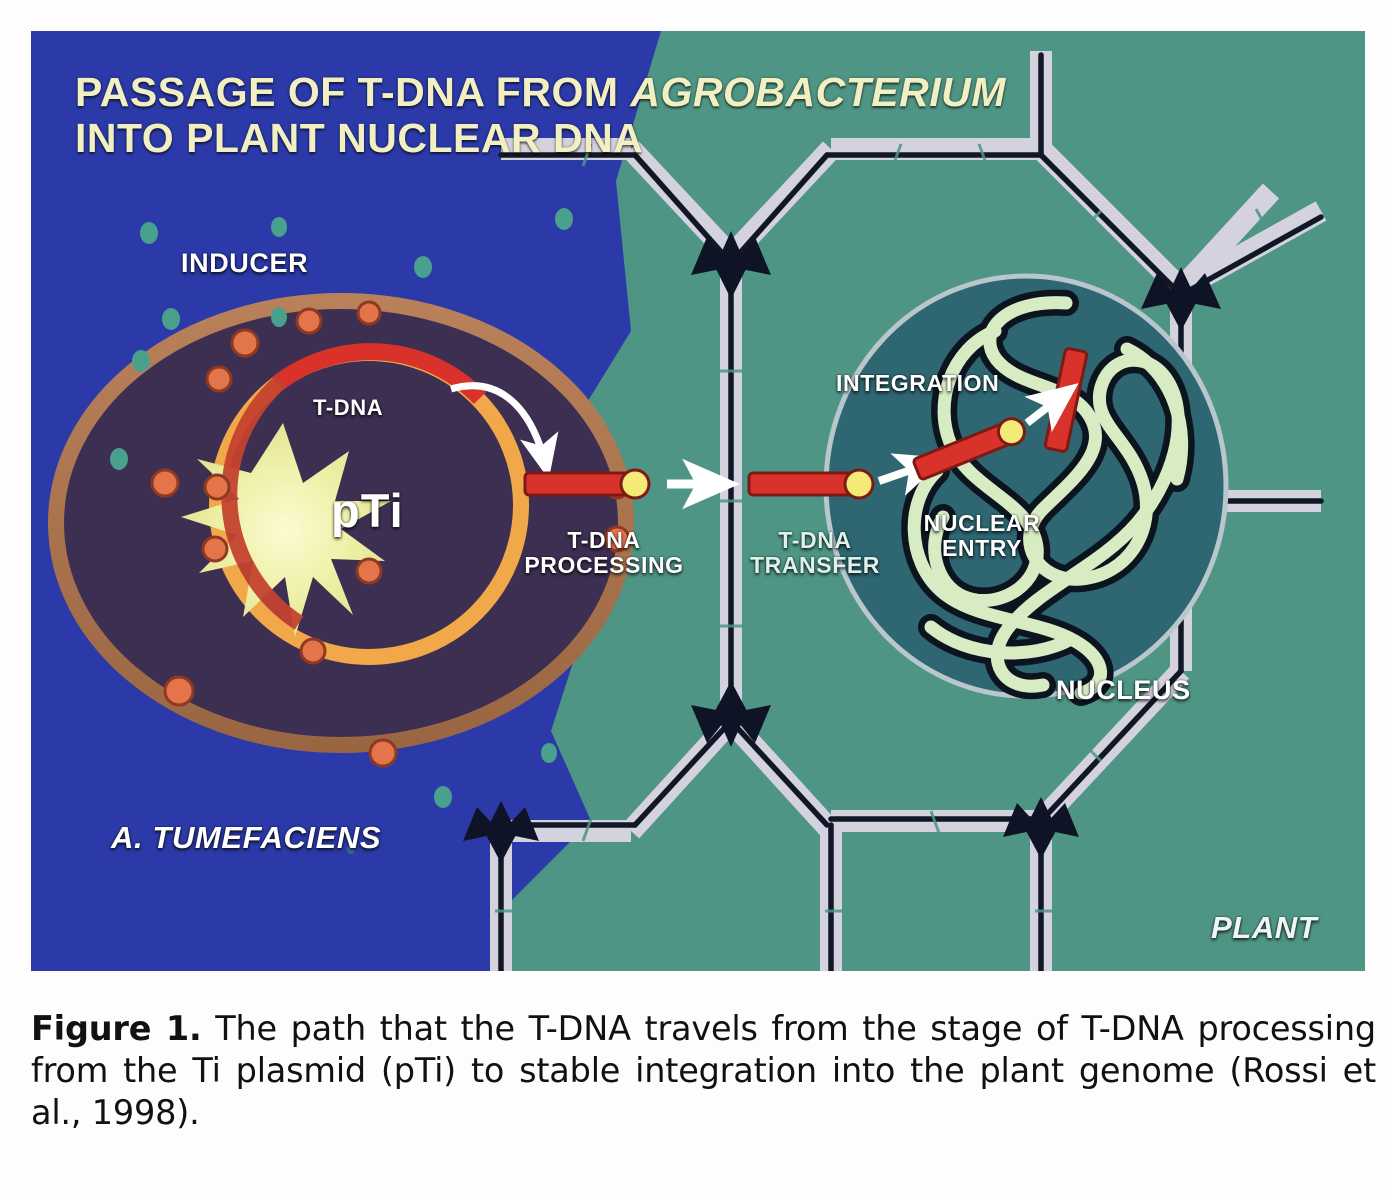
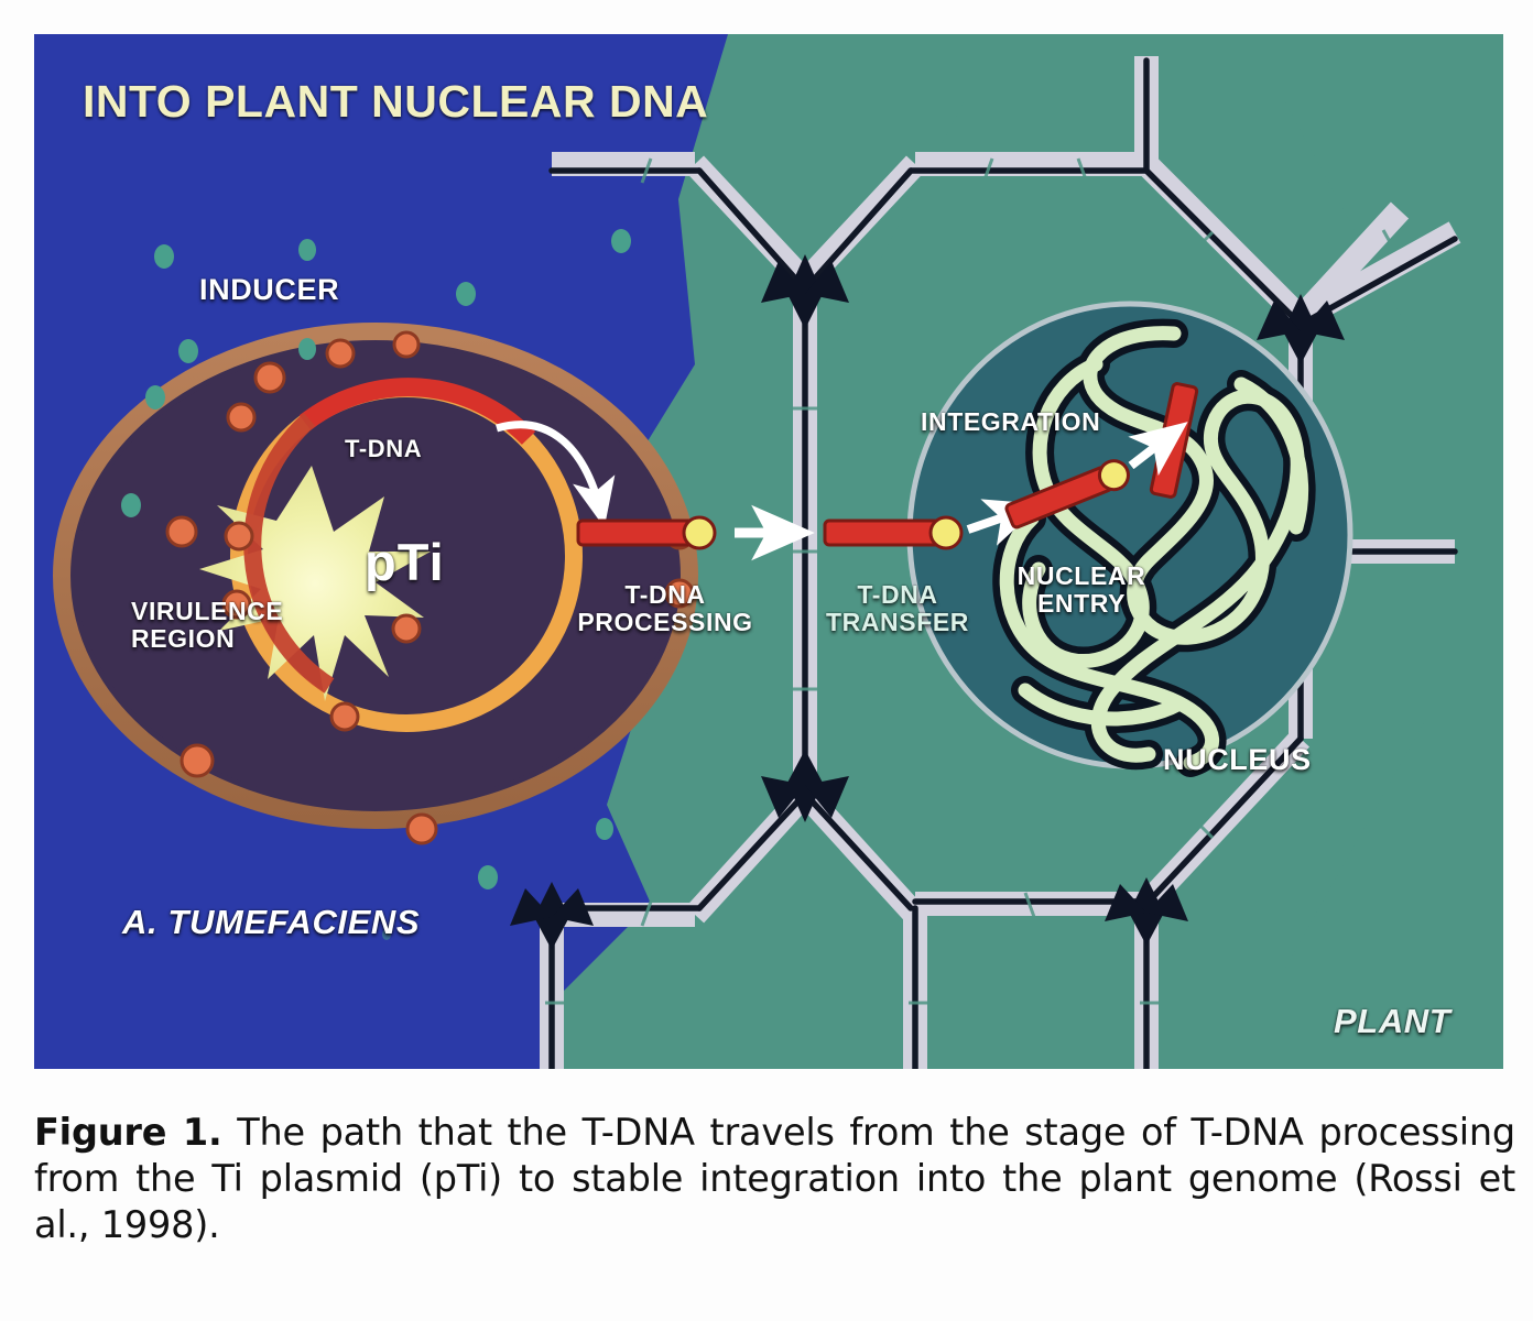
- PASSAGE OF T-DNA FROM AGROBACTERIUM
  INTO PLANT NUCLEAR DNA
  INDUCER
  T-DNA
  pTi
+ VIRULENCE
+ REGION
  T-DNA
  PROCESSING
  T-DNA
  TRANSFER
  NUCLEAR
  ENTRY
  INTEGRATION
  NUCLEUS
  A. TUMEFACIENS
  PLANT
  Figure 1. The path that the T-DNA travels from the stage of T-DNA processing from the Ti plasmid (pTi) to stable integration into the plant genome (Rossi et al., 1998).
